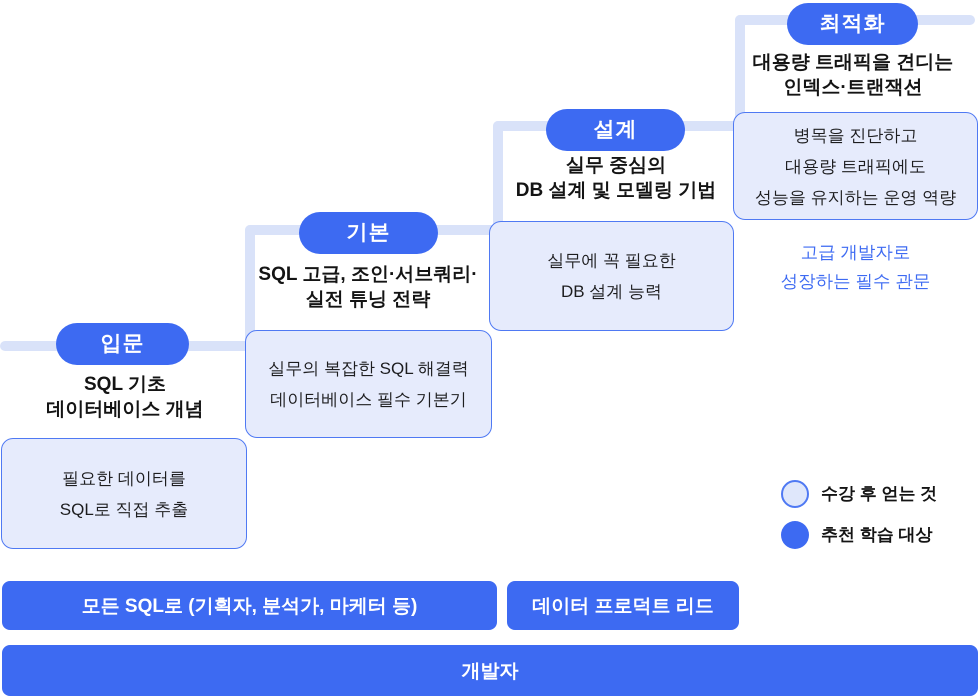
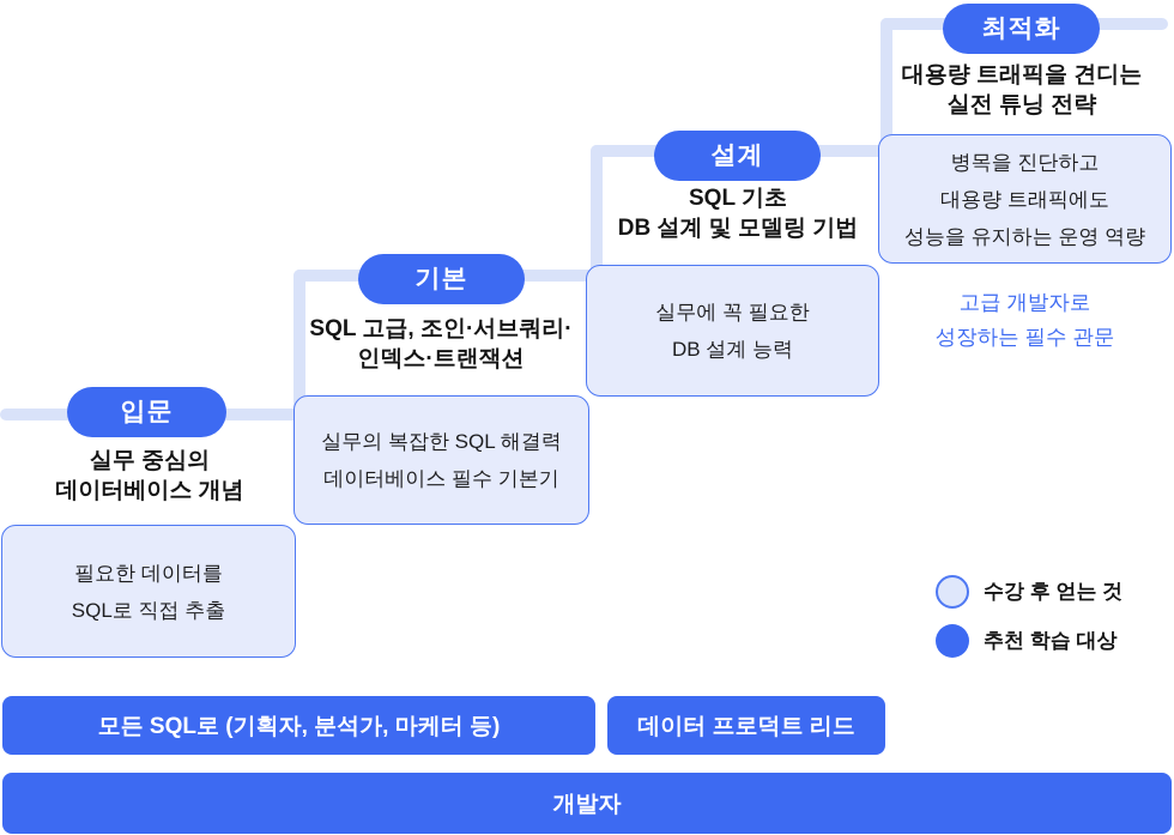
  입문
- SQL 기초
+ 실무 중심의
  데이터베이스 개념
  필요한 데이터를
  SQL로 직접 추출
  기본
  SQL 고급, 조인·서브쿼리·
- 실전 튜닝 전략
+ 인덱스·트랜잭션
  실무의 복잡한 SQL 해결력
  데이터베이스 필수 기본기
  설계
- 실무 중심의
+ SQL 기초
  DB 설계 및 모델링 기법
  실무에 꼭 필요한
  DB 설계 능력
  최적화
  대용량 트래픽을 견디는
- 인덱스·트랜잭션
+ 실전 튜닝 전략
  병목을 진단하고
  대용량 트래픽에도
  성능을 유지하는 운영 역량
  고급 개발자로
  성장하는 필수 관문
  수강 후 얻는 것
  추천 학습 대상
  모든 SQL로 (기획자, 분석가, 마케터 등)
  데이터 프로덕트 리드
  개발자
